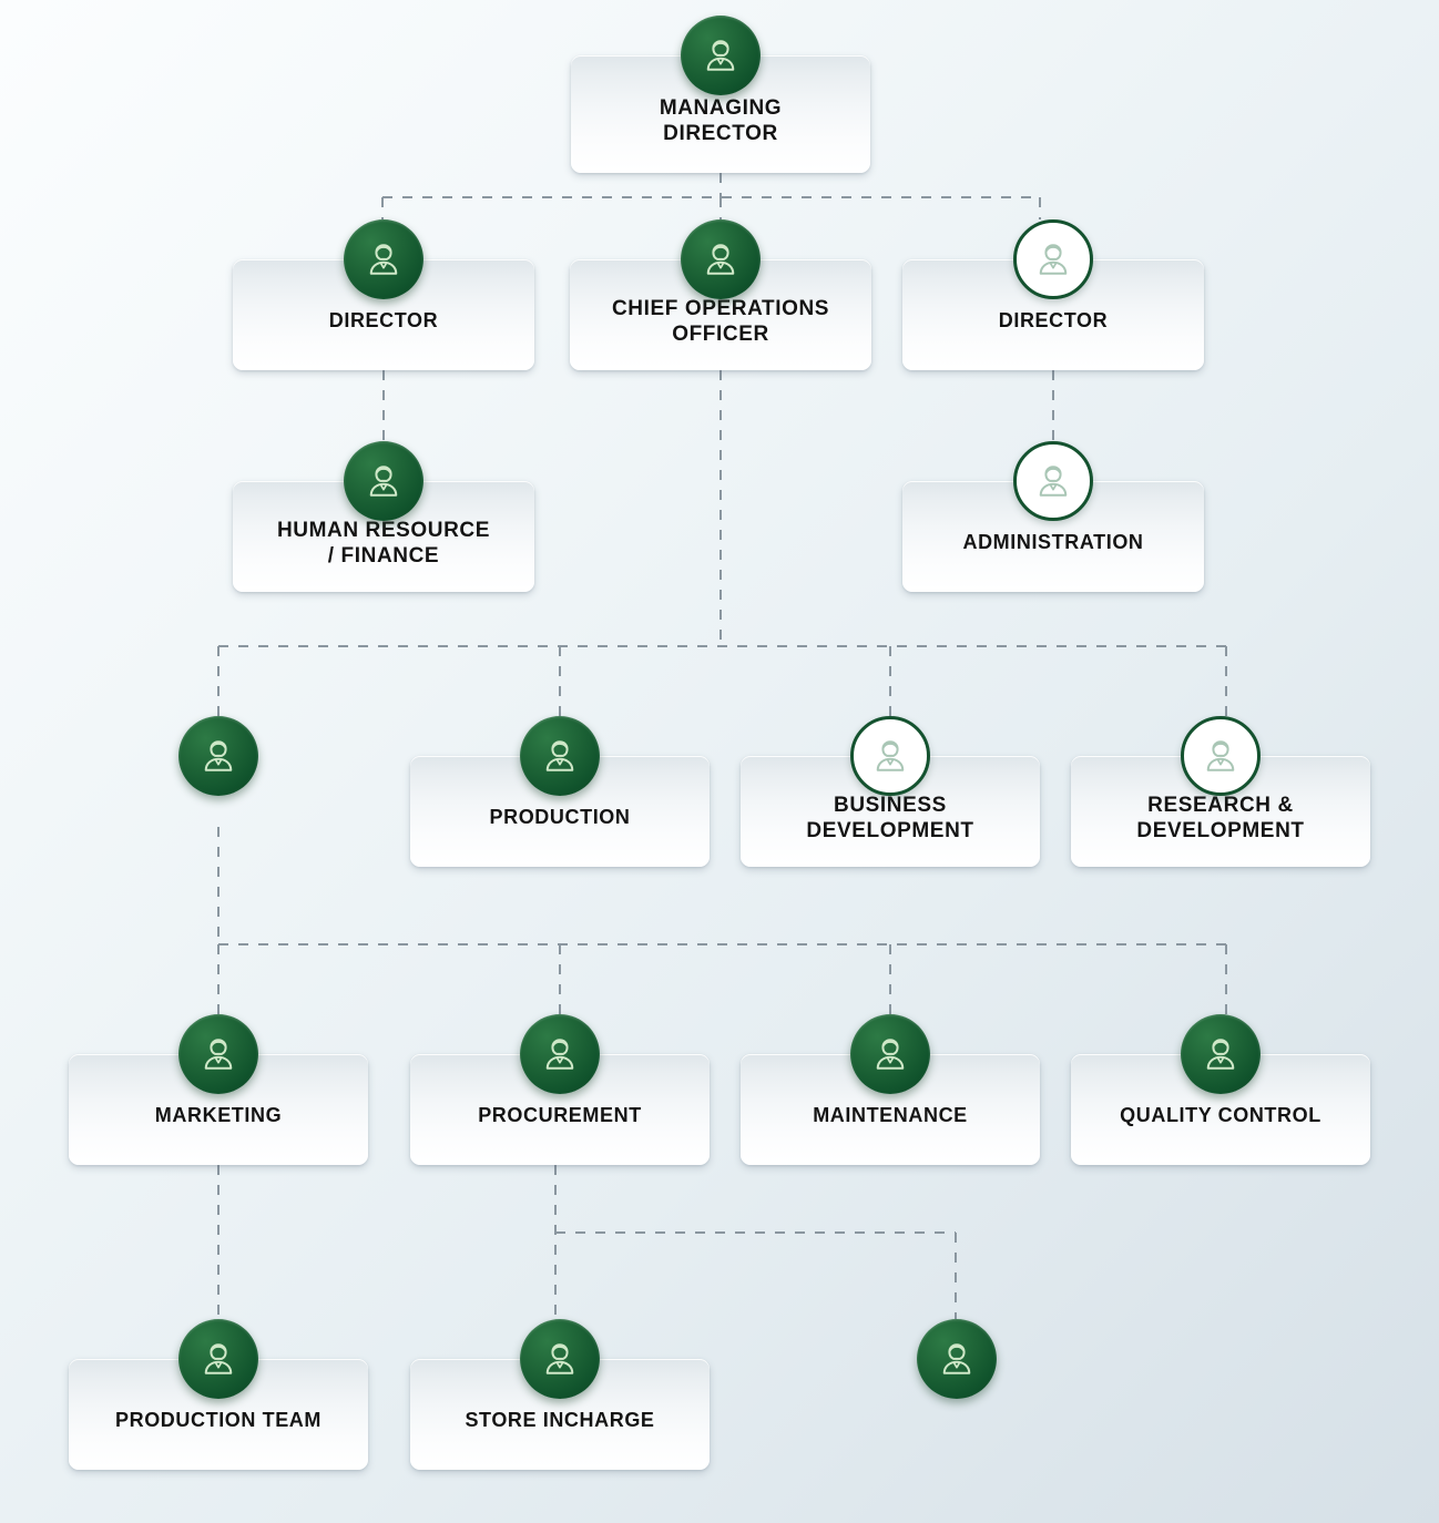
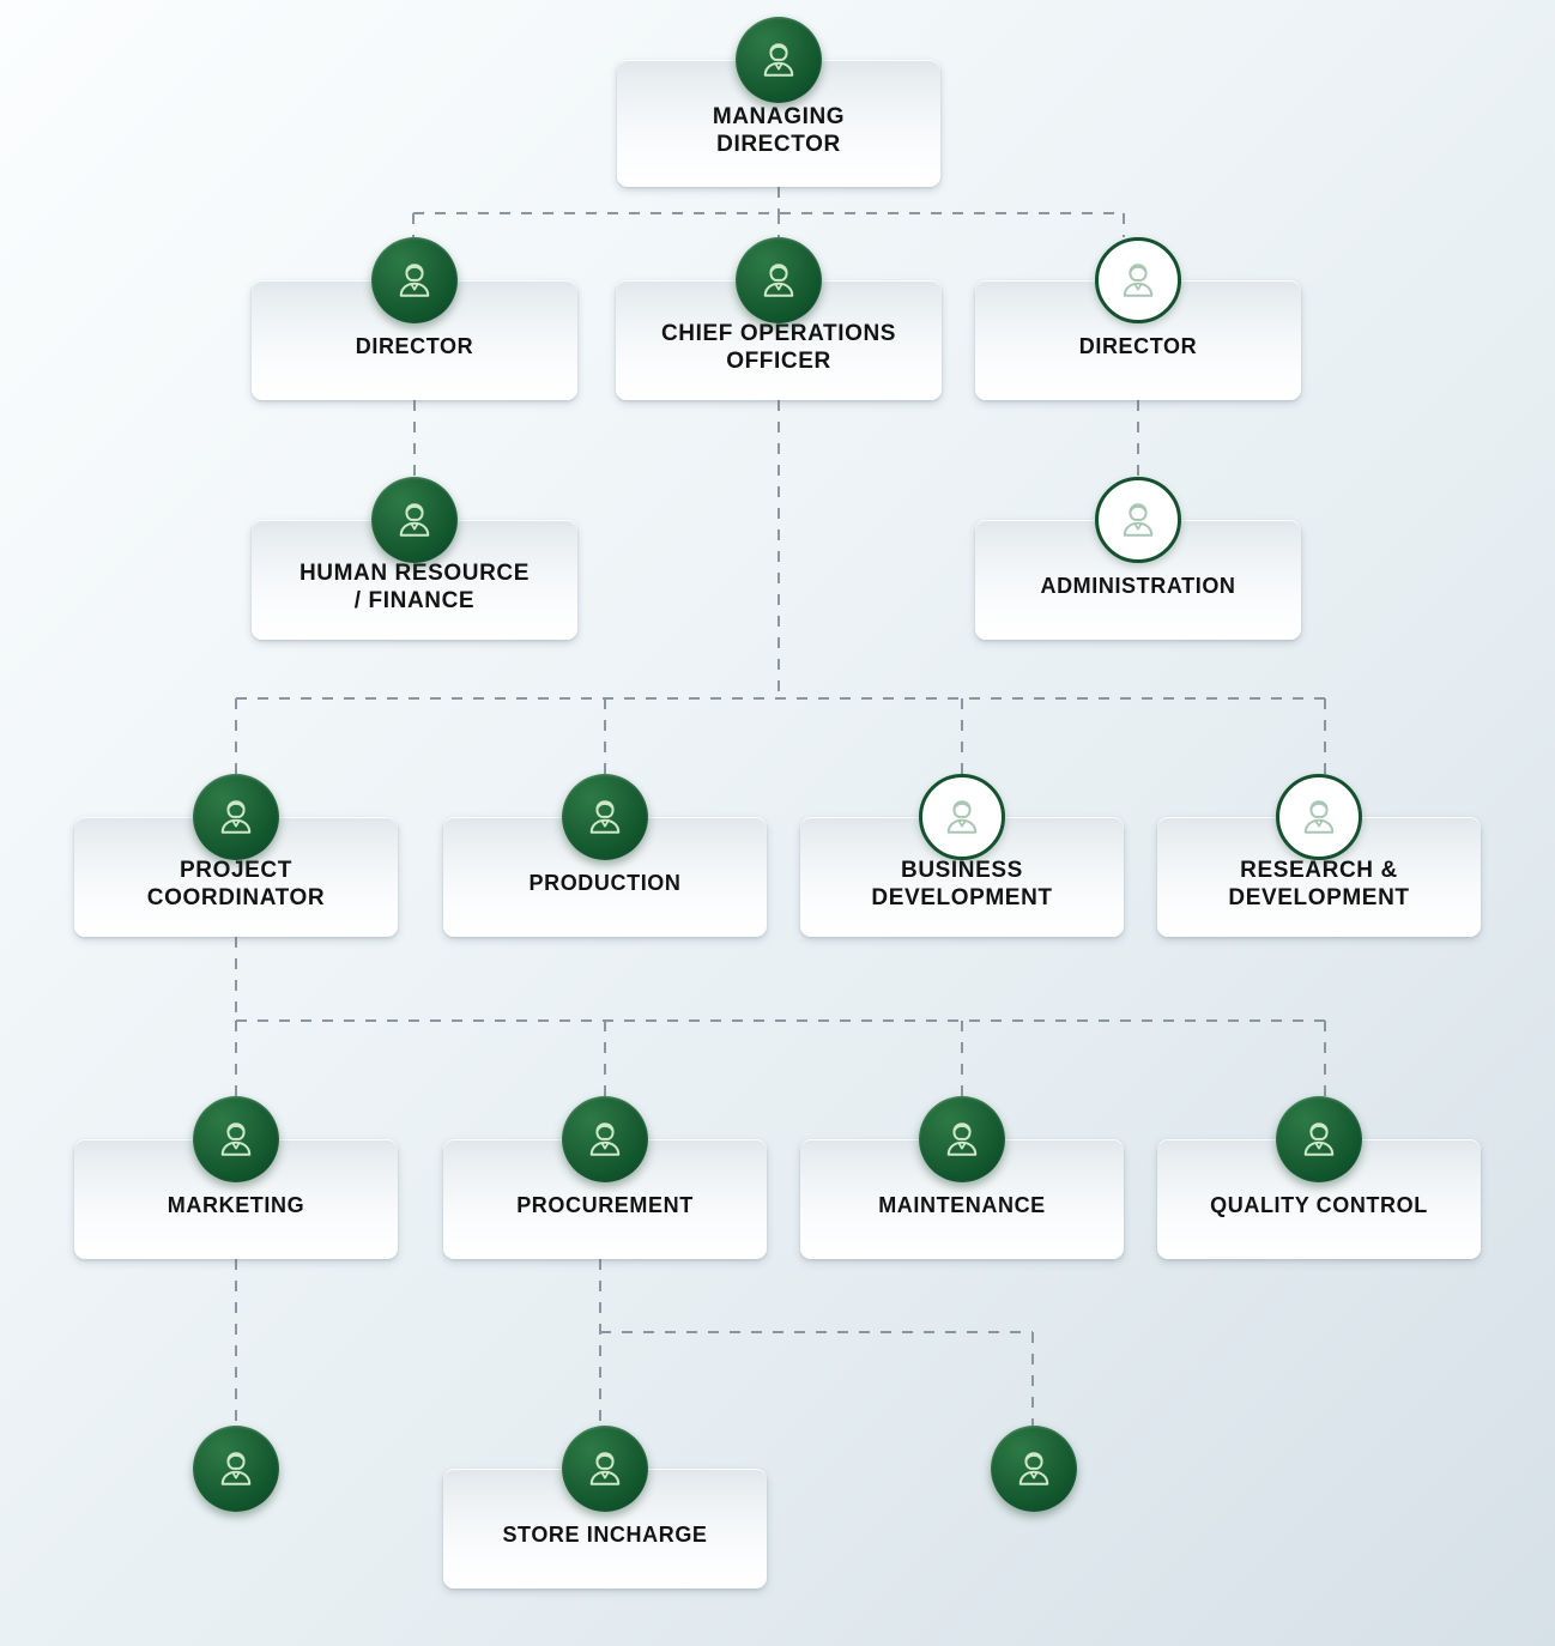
  MANAGING
  DIRECTOR
  DIRECTOR
  CHIEF OPERATIONS
  OFFICER
  DIRECTOR
  HUMAN RESOURCE
  / FINANCE
  ADMINISTRATION
+ PROJECT
+ COORDINATOR
  PRODUCTION
  BUSINESS
  DEVELOPMENT
  RESEARCH &
  DEVELOPMENT
  MARKETING
  PROCUREMENT
  MAINTENANCE
  QUALITY CONTROL
- PRODUCTION TEAM
  STORE INCHARGE
